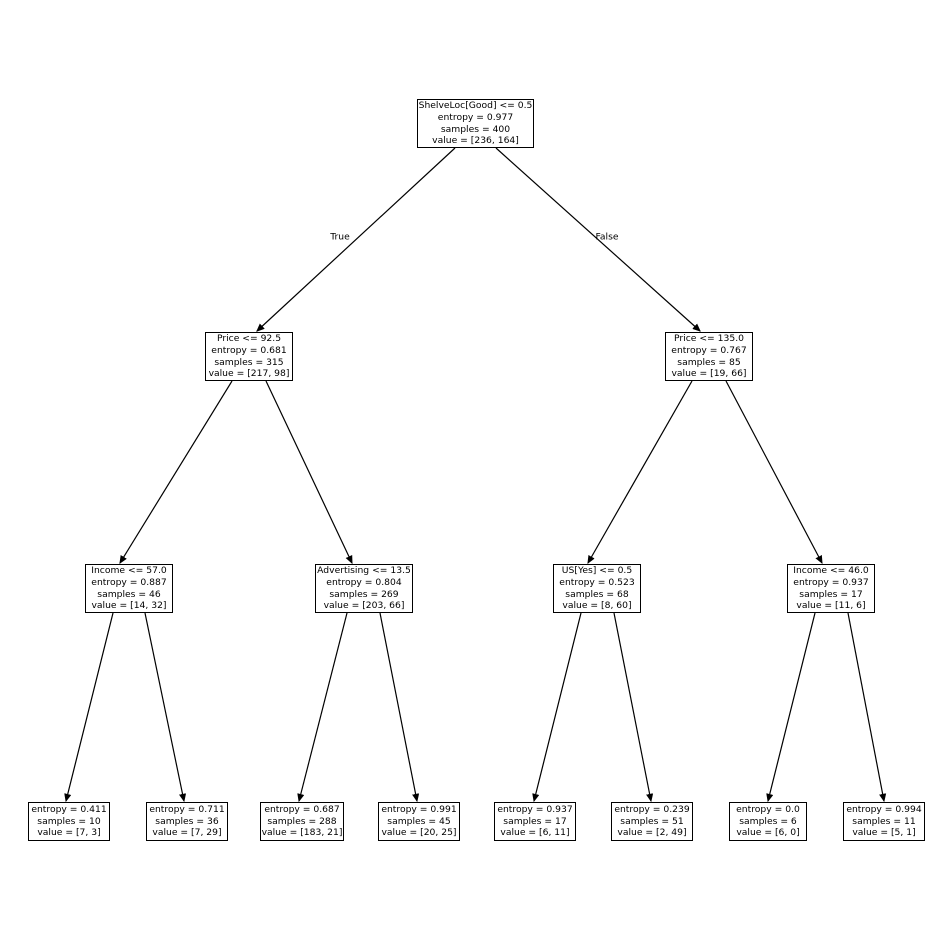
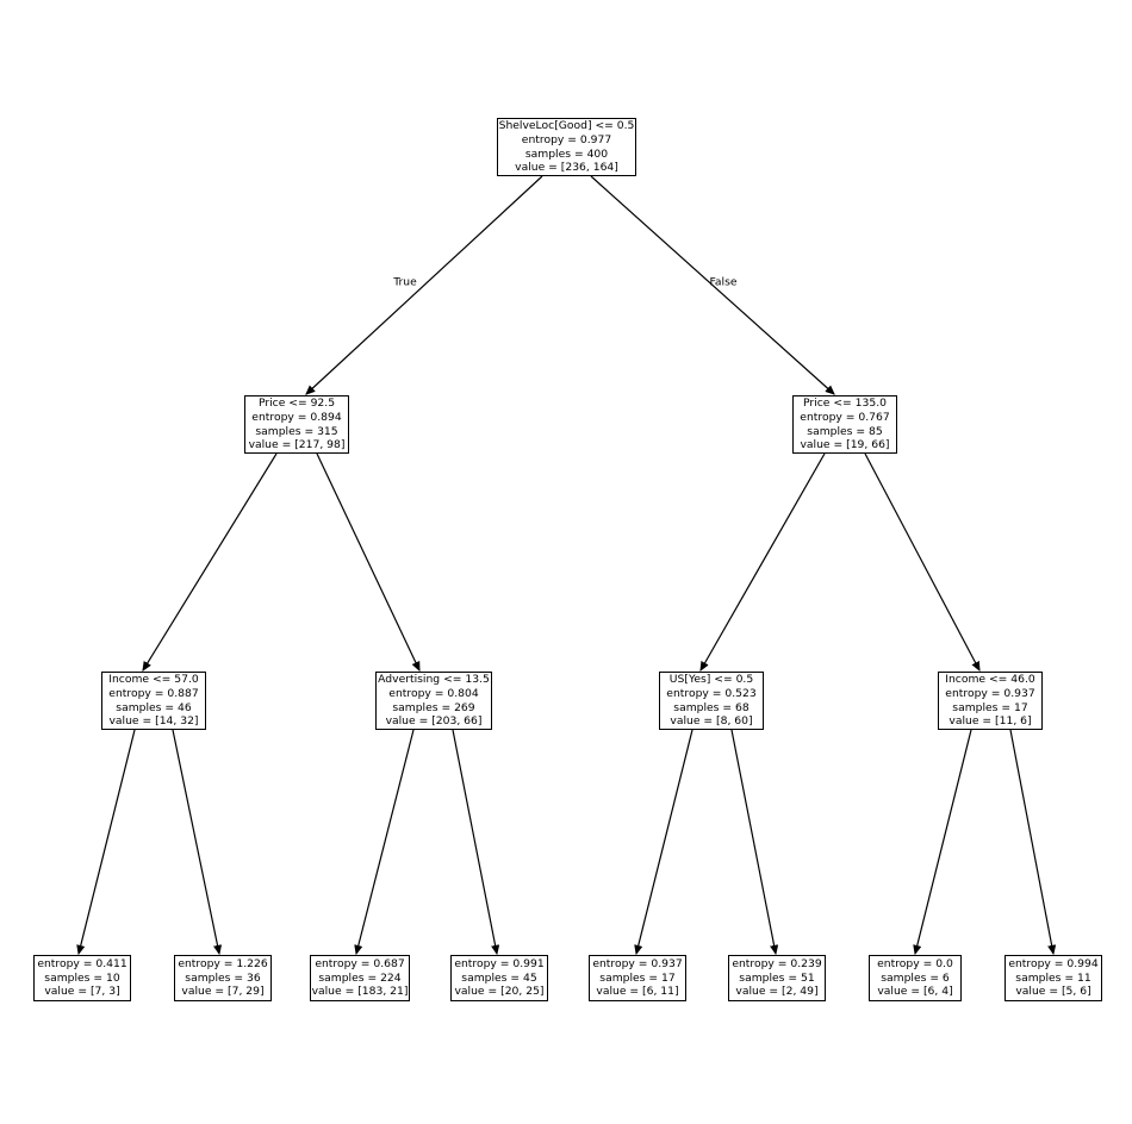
  ShelveLoc[Good] <= 0.5
  entropy = 0.977
  samples = 400
  value = [236, 164]
  Price <= 92.5
- entropy = 0.681
+ entropy = 0.894
  samples = 315
  value = [217, 98]
  Price <= 135.0
  entropy = 0.767
  samples = 85
  value = [19, 66]
  Income <= 57.0
  entropy = 0.887
  samples = 46
  value = [14, 32]
  Advertising <= 13.5
  entropy = 0.804
  samples = 269
  value = [203, 66]
  US[Yes] <= 0.5
  entropy = 0.523
  samples = 68
  value = [8, 60]
  Income <= 46.0
  entropy = 0.937
  samples = 17
  value = [11, 6]
  entropy = 0.411
  samples = 10
  value = [7, 3]
- entropy = 0.711
+ entropy = 1.226
  samples = 36
  value = [7, 29]
  entropy = 0.687
- samples = 288
+ samples = 224
  value = [183, 21]
  entropy = 0.991
  samples = 45
  value = [20, 25]
  entropy = 0.937
  samples = 17
  value = [6, 11]
  entropy = 0.239
  samples = 51
  value = [2, 49]
  entropy = 0.0
  samples = 6
- value = [6, 0]
+ value = [6, 4]
  entropy = 0.994
  samples = 11
- value = [5, 1]
+ value = [5, 6]
  True
  False
